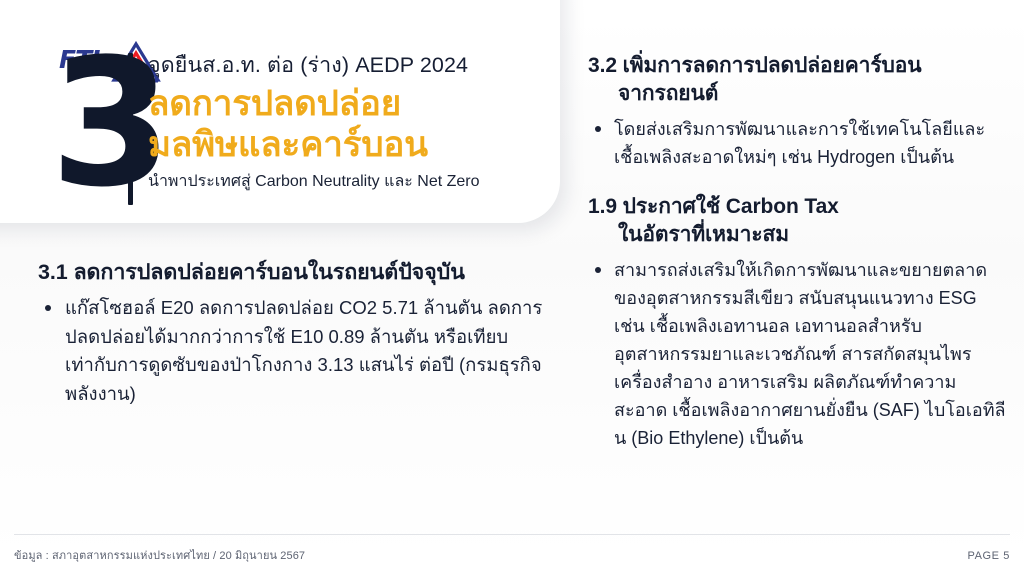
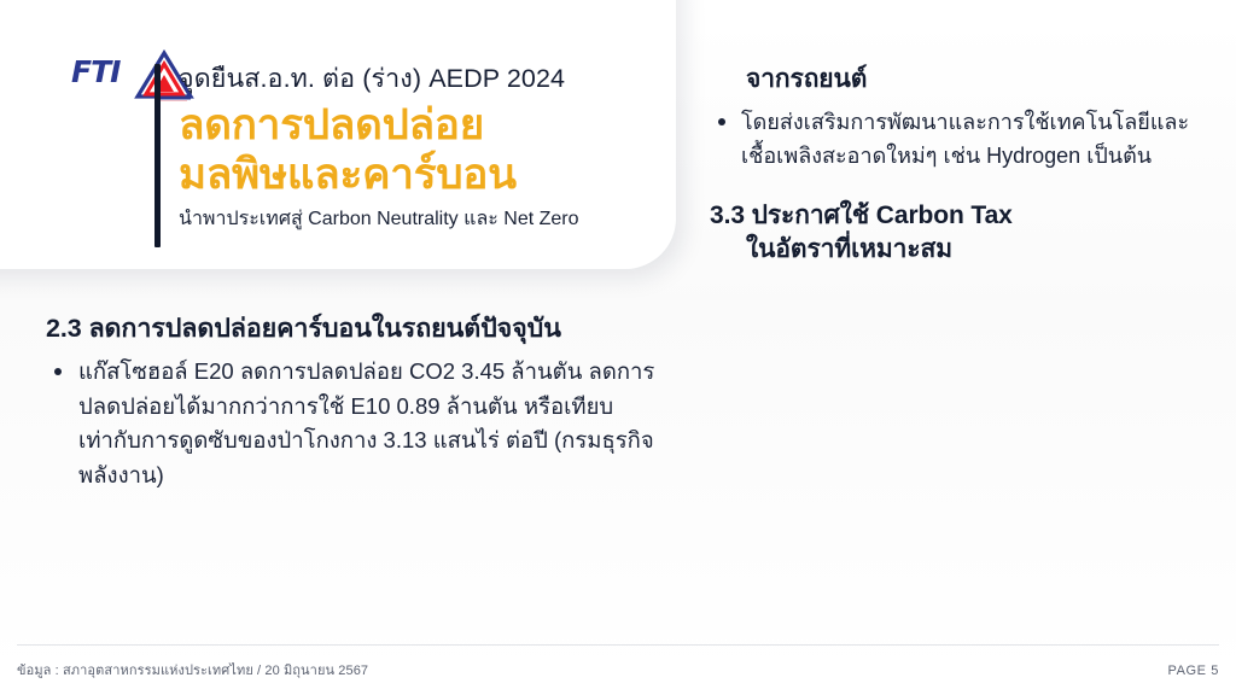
  FTI
- 3
  จุดยืนส.อ.ท. ต่อ (ร่าง) AEDP 2024
  ลดการปลดปล่อย
  มลพิษและคาร์บอน
  นำพาประเทศสู่ Carbon Neutrality และ Net Zero
- 3.1 ลดการปลดปล่อยคาร์บอนในรถยนต์ปัจจุบัน
+ 2.3 ลดการปลดปล่อยคาร์บอนในรถยนต์ปัจจุบัน
- แก๊สโซฮอล์ E20 ลดการปลดปล่อย CO2 5.71 ล้านตัน ลดการปลดปล่อยได้มากกว่าการใช้ E10 0.89 ล้านตัน หรือเทียบเท่ากับการดูดซับของป่าโกงกาง 3.13 แสนไร่ ต่อปี (กรมธุรกิจพลังงาน)
+ แก๊สโซฮอล์ E20 ลดการปลดปล่อย CO2 3.45 ล้านตัน ลดการปลดปล่อยได้มากกว่าการใช้ E10 0.89 ล้านตัน หรือเทียบเท่ากับการดูดซับของป่าโกงกาง 3.13 แสนไร่ ต่อปี (กรมธุรกิจพลังงาน)
- 3.2 เพิ่มการลดการปลดปล่อยคาร์บอน
  จากรถยนต์
  โดยส่งเสริมการพัฒนาและการใช้เทคโนโลยีและเชื้อเพลิงสะอาดใหม่ๆ เช่น Hydrogen เป็นต้น
- 1.9 ประกาศใช้ Carbon Tax
+ 3.3 ประกาศใช้ Carbon Tax
  ในอัตราที่เหมาะสม
- สามารถส่งเสริมให้เกิดการพัฒนาและขยายตลาดของอุตสาหกรรมสีเขียว สนับสนุนแนวทาง ESG เช่น เชื้อเพลิงเอทานอล เอทานอลสำหรับอุตสาหกรรมยาและเวชภัณฑ์ สารสกัดสมุนไพร เครื่องสำอาง อาหารเสริม ผลิตภัณฑ์ทำความสะอาด เชื้อเพลิงอากาศยานยั่งยืน (SAF) ไบโอเอทิลีน (Bio Ethylene) เป็นต้น
  ข้อมูล : สภาอุตสาหกรรมแห่งประเทศไทย / 20 มิถุนายน 2567
  PAGE 5
